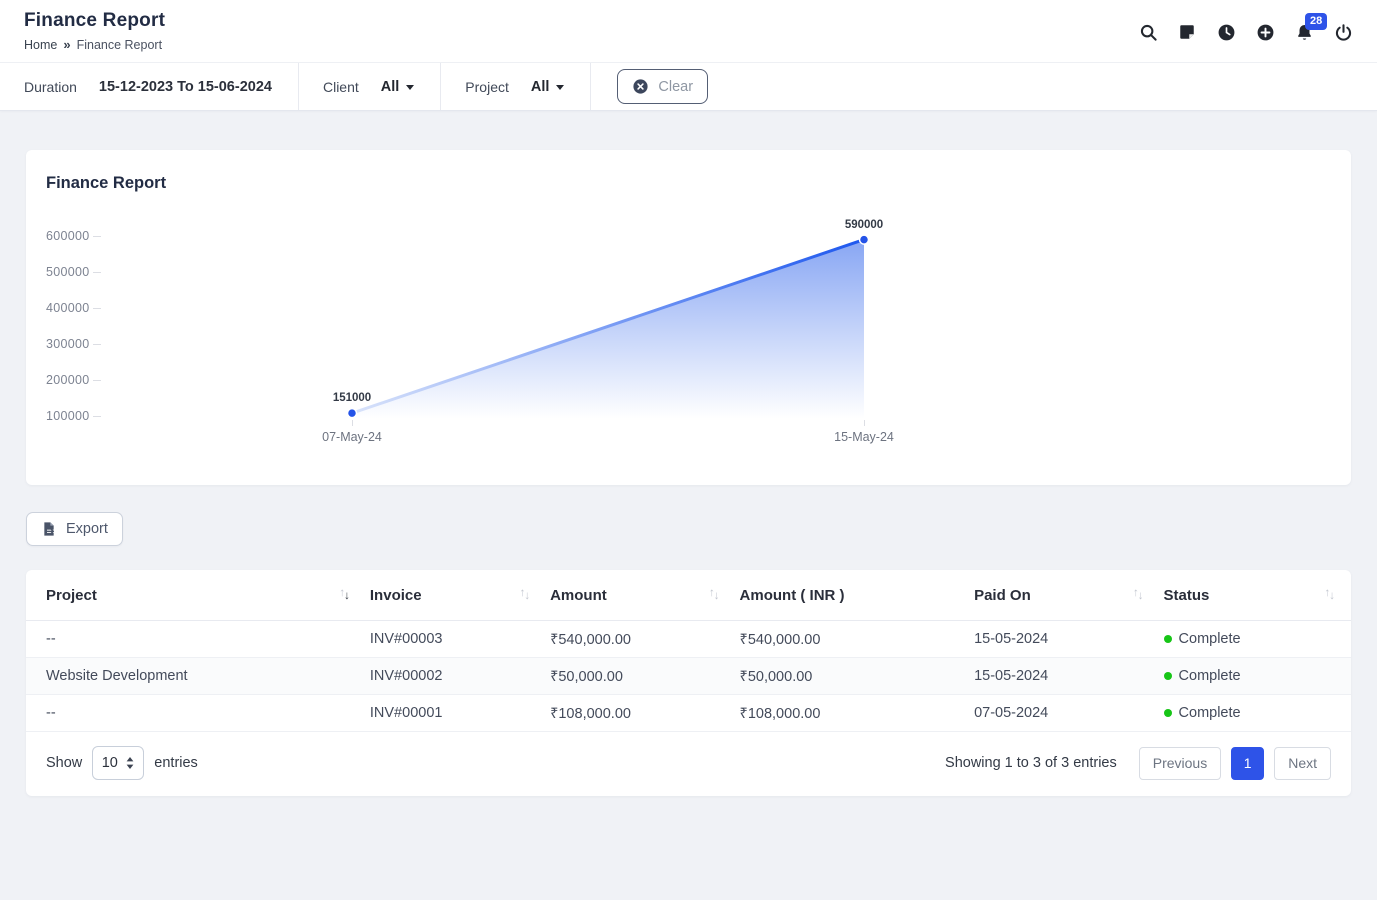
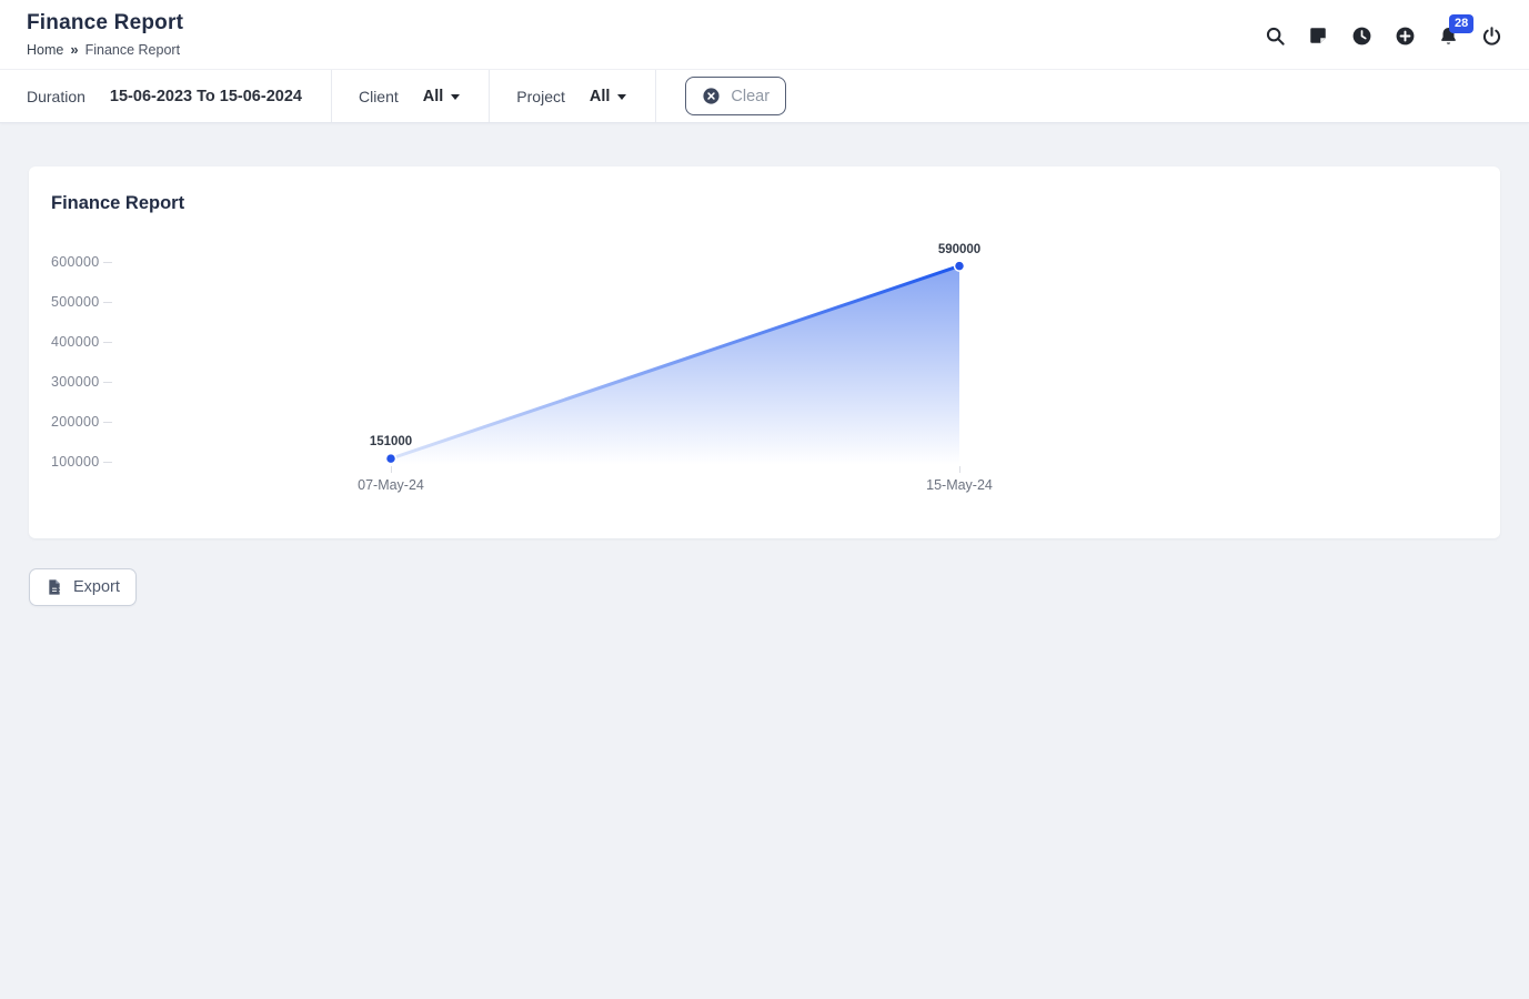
  Finance Report
  Home
  »
  Finance Report
  28
  Duration
- 15-12-2023 To 15-06-2024
+ 15-06-2023 To 15-06-2024
  Client
  All
  Project
  All
  Clear
  Finance Report
  100000
  200000
  300000
  400000
  500000
  600000
  151000
  07-May-24
  590000
  15-May-24
  Export
- Project ↑↓	Invoice ↑↓	Amount ↑↓	Amount ( INR )	Paid On ↑↓	Status ↑↓
- --	INV#00003	₹540,000.00	₹540,000.00	15-05-2024	Complete
- Website Development	INV#00002	₹50,000.00	₹50,000.00	15-05-2024	Complete
- --	INV#00001	₹108,000.00	₹108,000.00	07-05-2024	Complete
- Show
- 10
- entries
- Showing 1 to 3 of 3 entries
- Previous
- 1
- Next
